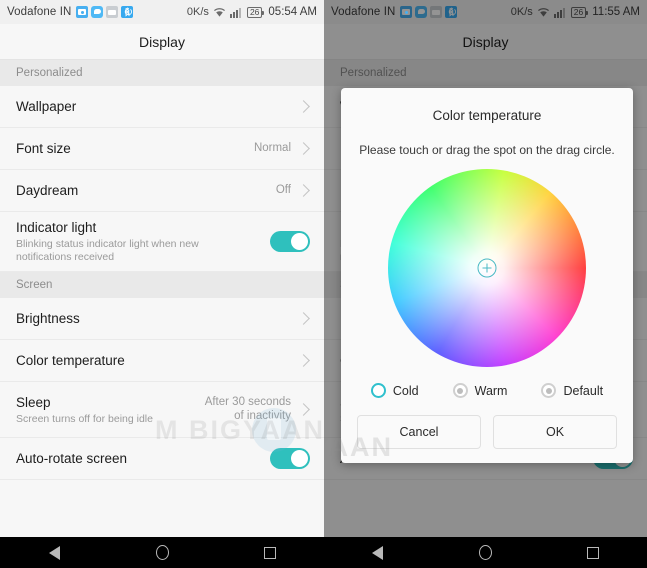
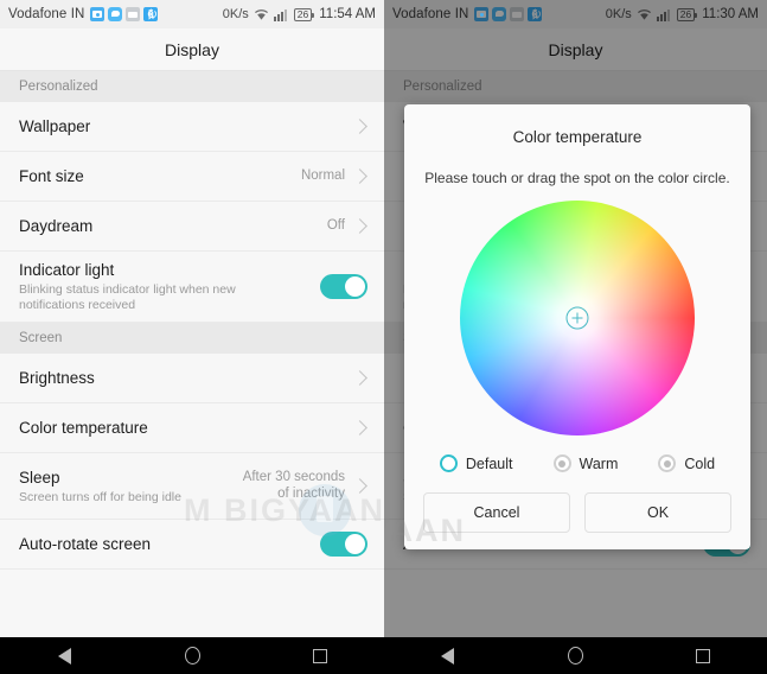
  Vodafone IN
  0K/s
  26
- 05:54 AM
+ 11:54 AM
  Display
  Personalized
  Wallpaper
  Font size
  Normal
  Daydream
  Off
  Indicator light
  Blinking status indicator light when new notifications received
  Screen
  Brightness
  Color temperature
  Sleep
  Screen turns off for being idle
  After 30 seconds
  of inactivity
  Auto-rotate screen
  M BIGYAAN
  Vodafone IN
  0K/s
  26
- 11:55 AM
+ 11:30 AM
  Display
  Personalized
  Color temperature
- Please touch or drag the spot on the drag circle.
+ Please touch or drag the spot on the color circle.
- Cold
+ Default
  Warm
- Default
+ Cold
  Cancel
  OK
